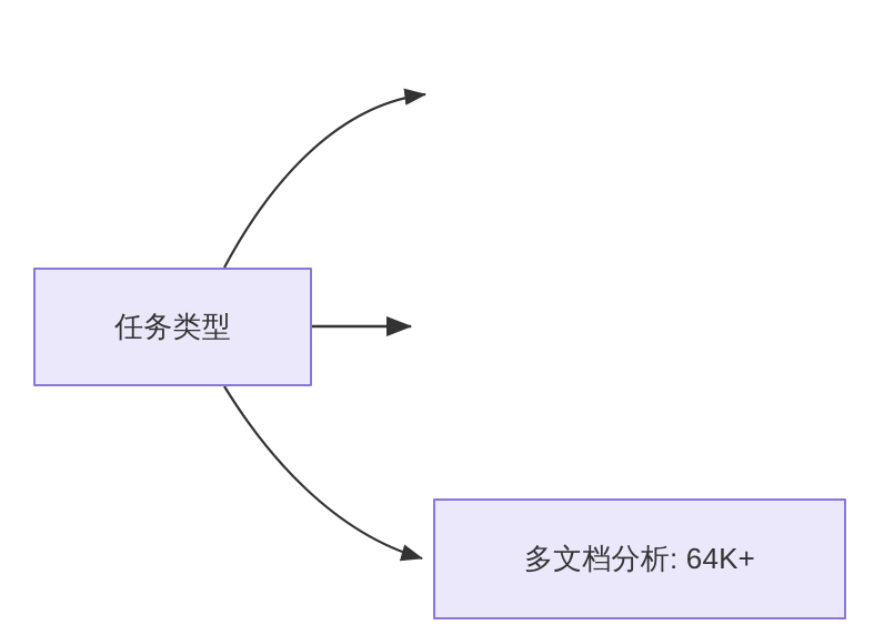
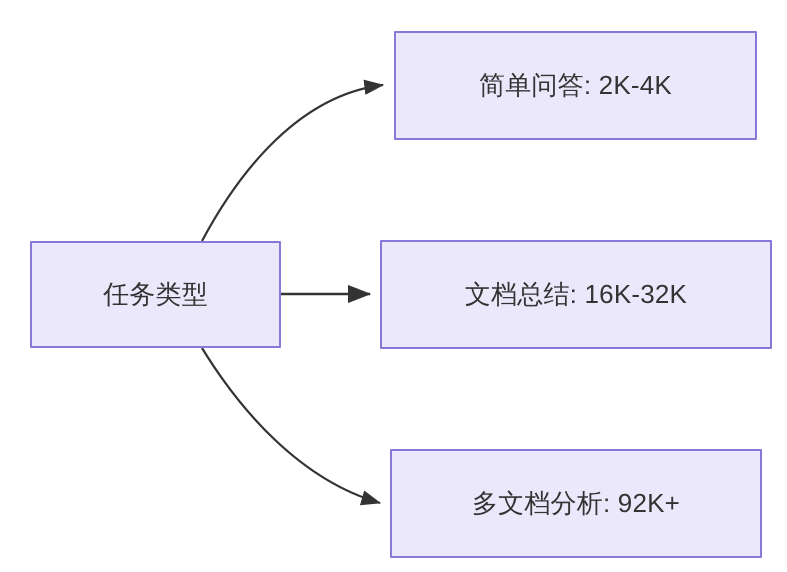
  任务类型
+ 简单问答: 2K-4K
+ 文档总结: 16K-32K
- 多文档分析: 64K+
+ 多文档分析: 92K+
